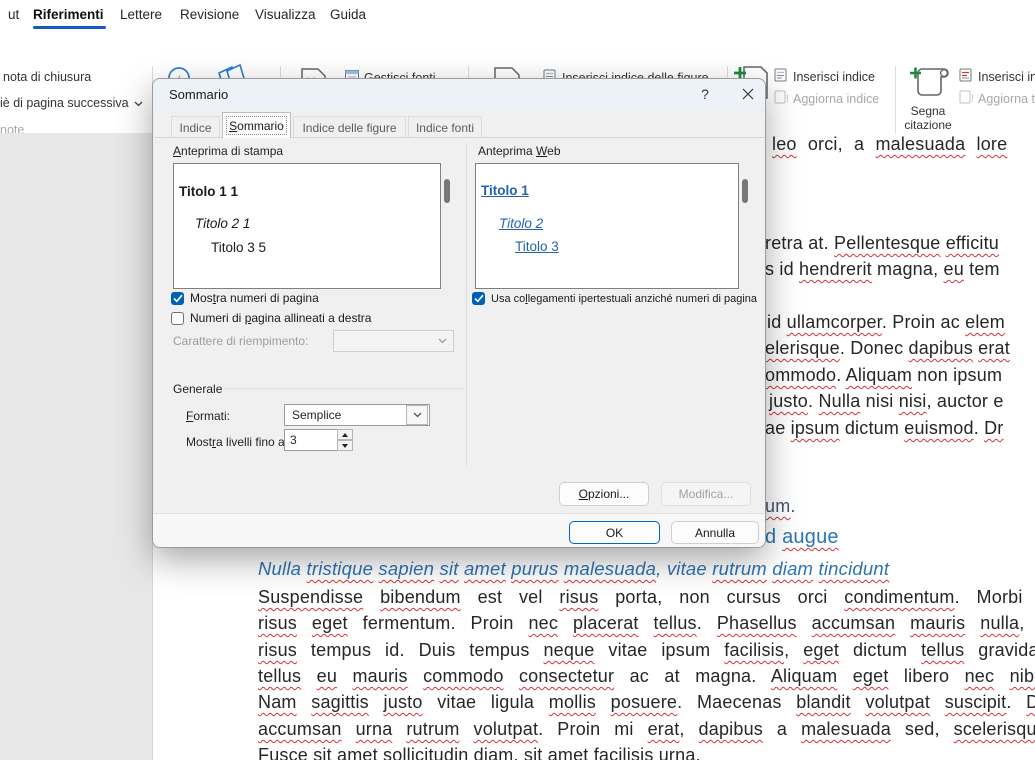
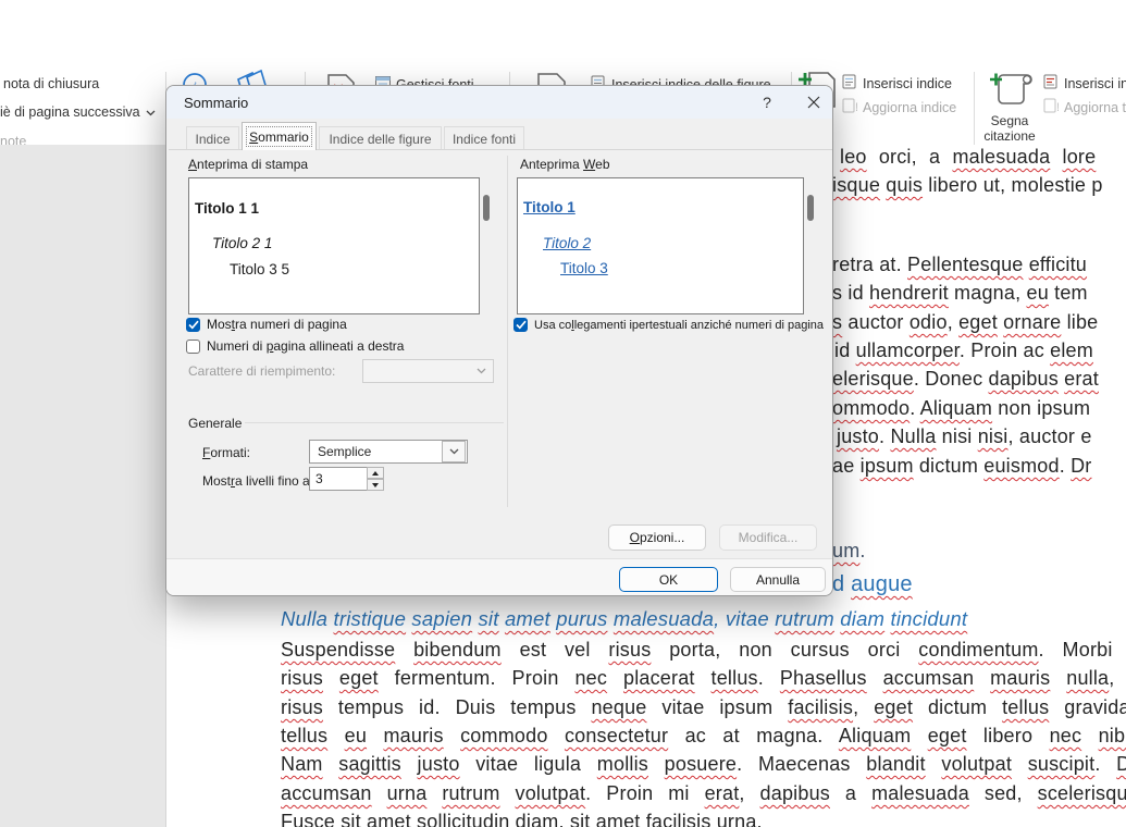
- ut
- Riferimenti
- Lettere
- Revisione
- Visualizza
- Guida
  nota di chiusura
  iè di pagina successiva
  note
  Inserisci indice
  !
  Aggiorna indice
  Segna
  citazione
  Inserisci in
  !
  Aggiorna t
  leo orci, a malesuada lore
+ isque quis libero ut, molestie p
  retra at. Pellentesque efficitu
  s id hendrerit magna, eu tem
+ s auctor odio, eget ornare libe
  id ullamcorper. Proin ac elem
  elerisque. Donec dapibus erat
  ommodo. Aliquam non ipsum
  justo. Nulla nisi nisi, auctor e
  ae ipsum dictum euismod. Dr
  um.
  d augue
  Nulla tristique sapien sit amet purus malesuada, vitae rutrum diam tincidunt
  Suspendisse bibendum est vel risus porta, non cursus orci condimentum. Morbi
  risus eget fermentum. Proin nec placerat tellus. Phasellus accumsan mauris nulla,
  risus tempus id. Duis tempus neque vitae ipsum facilisis, eget dictum tellus gravida
  tellus eu mauris commodo consectetur ac at magna. Aliquam eget libero nec nib
  Nam sagittis justo vitae ligula mollis posuere. Maecenas blandit volutpat suscipit. D
  accumsan urna rutrum volutpat. Proin mi erat, dapibus a malesuada sed, scelerisqu
  Fusce sit amet sollicitudin diam, sit amet facilisis urna.
  Sommario
  ?
  Indice
  Sommario
  Indice delle figure
  Indice fonti
  Anteprima di stampa
  Titolo 1 1
  Titolo 2 1
  Titolo 3 5
  Anteprima Web
  Titolo 1
  Titolo 2
  Titolo 3
  Mostra numeri di pagina
  Numeri di pagina allineati a destra
  Carattere di riempimento:
  Usa collegamenti ipertestuali anziché numeri di pagina
  Generale
  Formati:
  Semplice
  Mostra livelli fino a
  3
  Opzioni...
  Modifica...
  OK
  Annulla
